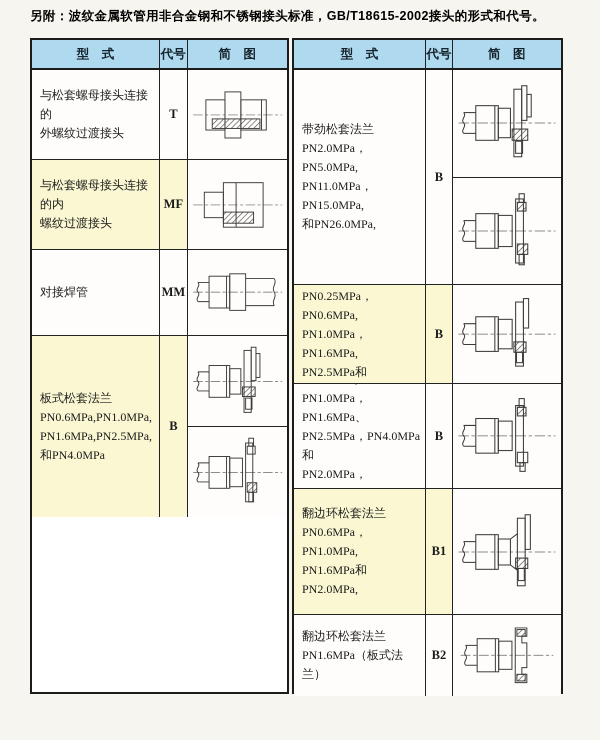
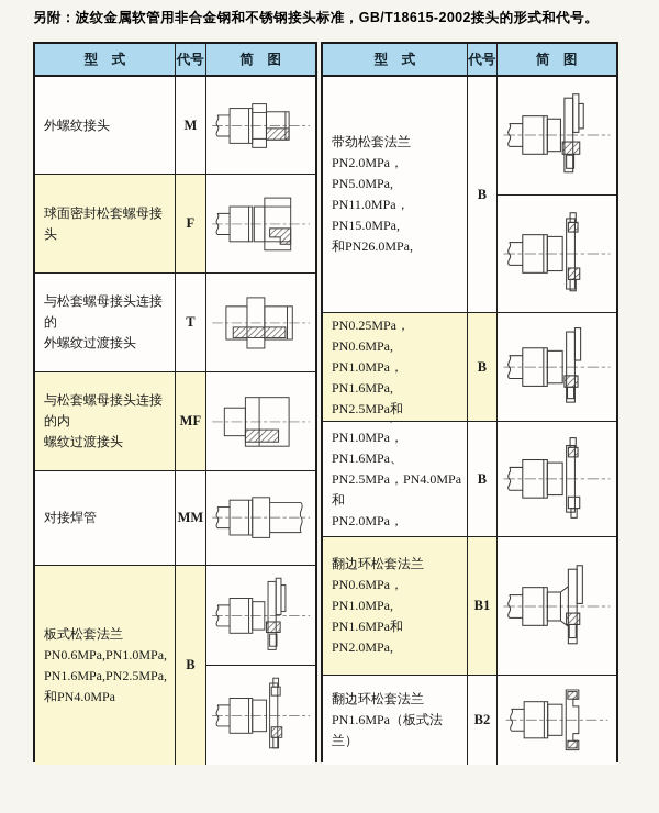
  另附：波纹金属软管用非合金钢和不锈钢接头标准，GB/T18615-2002接头的形式和代号。
  型 式
  代号
  简 图
+ 外螺纹接头
+ M
+ 球面密封松套螺母接头
+ F
  与松套螺母接头连接的
  外螺纹过渡接头
  T
  与松套螺母接头连接的内
  螺纹过渡接头
  MF
  对接焊管
  MM
  板式松套法兰
  PN0.6MPa,PN1.0MPa,
  PN1.6MPa,PN2.5MPa,
  和PN4.0MPa
  B
  型 式
  代号
  简 图
  带劲松套法兰
  PN2.0MPa，PN5.0MPa,
  PN11.0MPa，PN15.0MPa,
  和PN26.0MPa,
  B
  PN0.25MPa，PN0.6MPa,
  PN1.0MPa，PN1.6MPa,
  B
  PN1.0MPa，PN1.6MPa、
  PN2.5MPa，PN4.0MPa和
  B
  翻边环松套法兰
  PN0.6MPa，PN1.0MPa,
  PN1.6MPa和PN2.0MPa,
  B1
  翻边环松套法兰
  PN1.6MPa（板式法兰）
  B2
